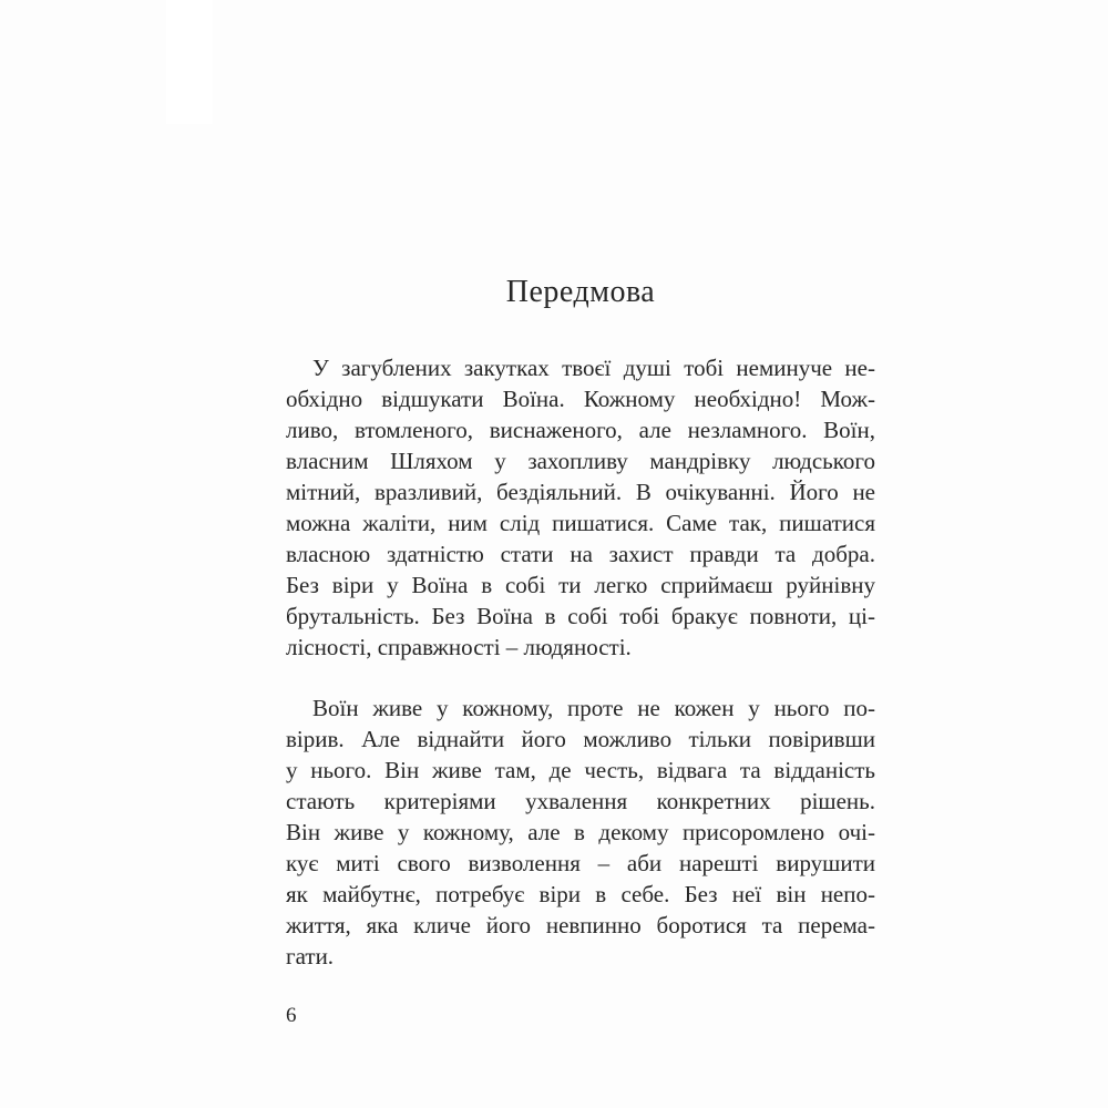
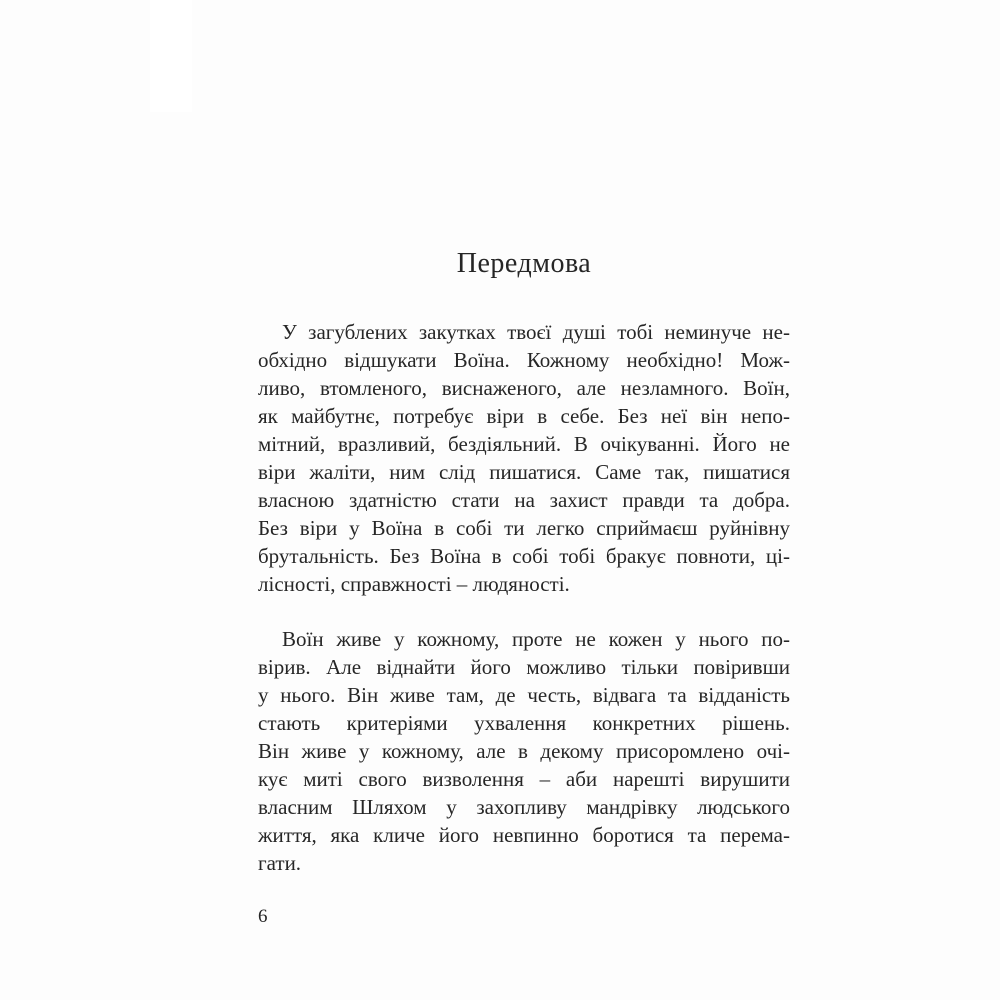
  Передмова
  У загублених закутках твоєї душі тобі неминуче не-
  обхідно відшукати Воїна. Кожному необхідно! Мож-
  ливо, втомленого, виснаженого, але незламного. Воїн,
- власним Шляхом у захопливу мандрівку людського
+ як майбутнє, потребує віри в себе. Без неї він непо-
  мітний, вразливий, бездіяльний. В очікуванні. Його не
- можна жаліти, ним слід пишатися. Саме так, пишатися
+ віри жаліти, ним слід пишатися. Саме так, пишатися
  власною здатністю стати на захист правди та добра.
  Без віри у Воїна в собі ти легко сприймаєш руйнівну
  брутальність. Без Воїна в собі тобі бракує повноти, ці-
  лісності, справжності – людяності.
  Воїн живе у кожному, проте не кожен у нього по-
  вірив. Але віднайти його можливо тільки повіривши
  у нього. Він живе там, де честь, відвага та відданість
  стають критеріями ухвалення конкретних рішень.
  Він живе у кожному, але в декому присоромлено очі-
  кує миті свого визволення – аби нарешті вирушити
- як майбутнє, потребує віри в себе. Без неї він непо-
+ власним Шляхом у захопливу мандрівку людського
  життя, яка кличе його невпинно боротися та перема-
  гати.
  6
